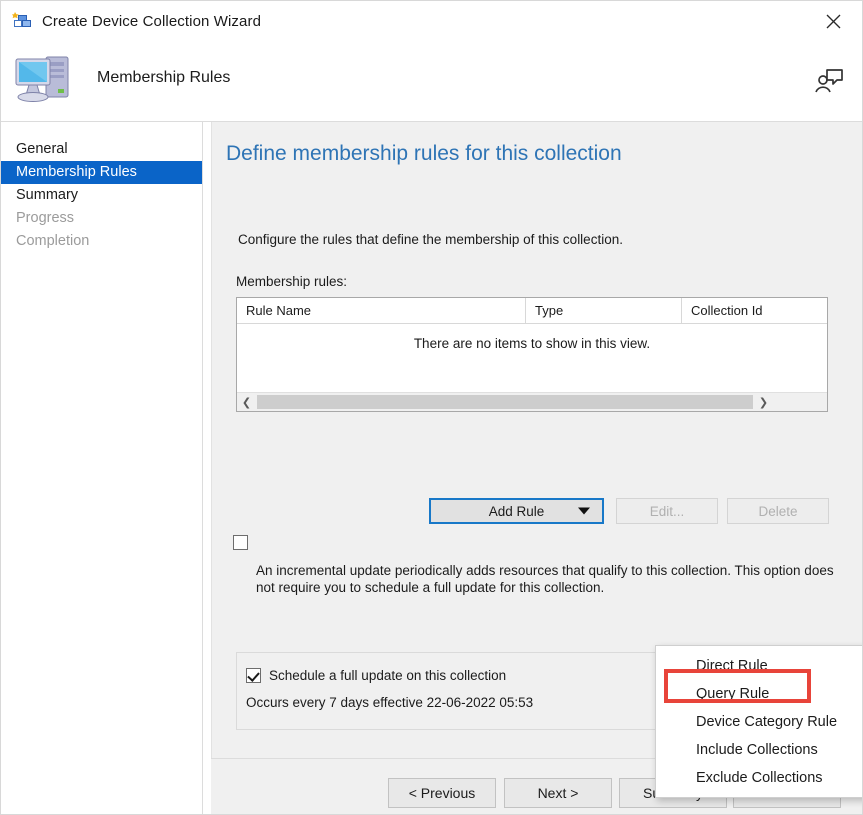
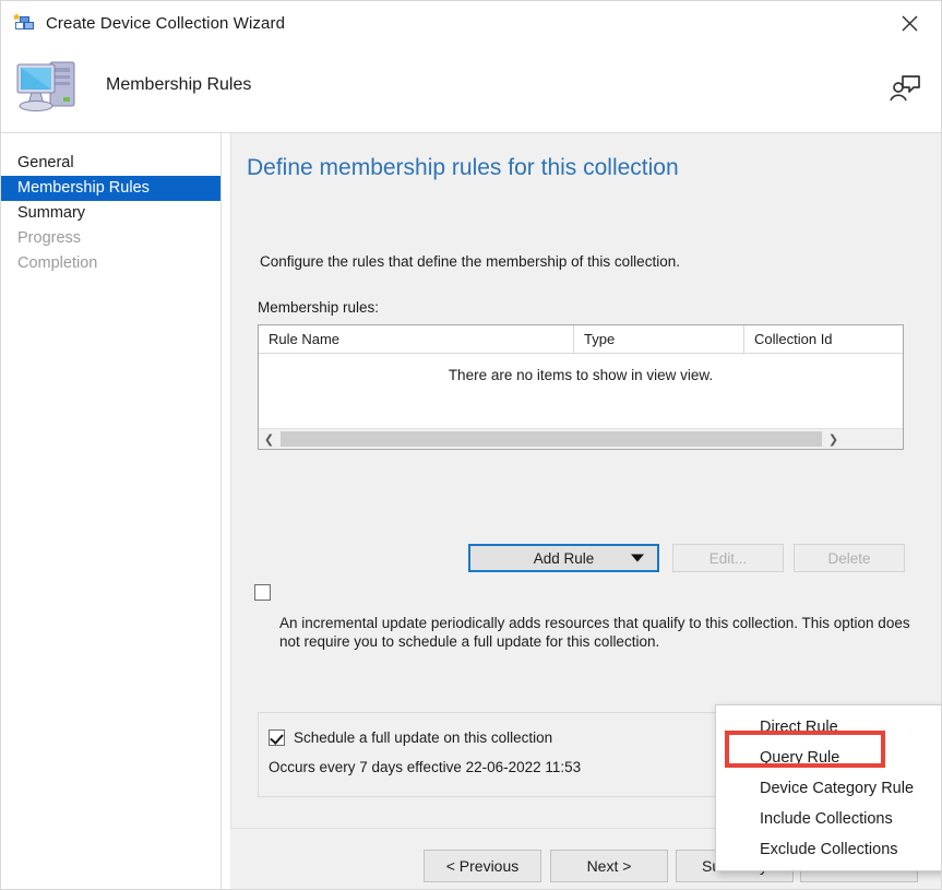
  Create Device Collection Wizard
  Membership Rules
  General
  Membership Rules
  Summary
  Progress
  Completion
  Define membership rules for this collection
  Configure the rules that define the membership of this collection.
  Membership rules:
  Rule Name
  Type
  Collection Id
- There are no items to show in this view.
+ There are no items to show in view view.
  ❮
  ❯
  Add Rule
  Edit...
  Delete
  An incremental update periodically adds resources that qualify to this collection. This option does not require you to schedule a full update for this collection.
  Schedule a full update on this collection
- Occurs every 7 days effective 22-06-2022 05:53
+ Occurs every 7 days effective 22-06-2022 11:53
  Direct Rule
  Query Rule
  Device Category Rule
  Include Collections
  Exclude Collections
  < Previous
  Next >
